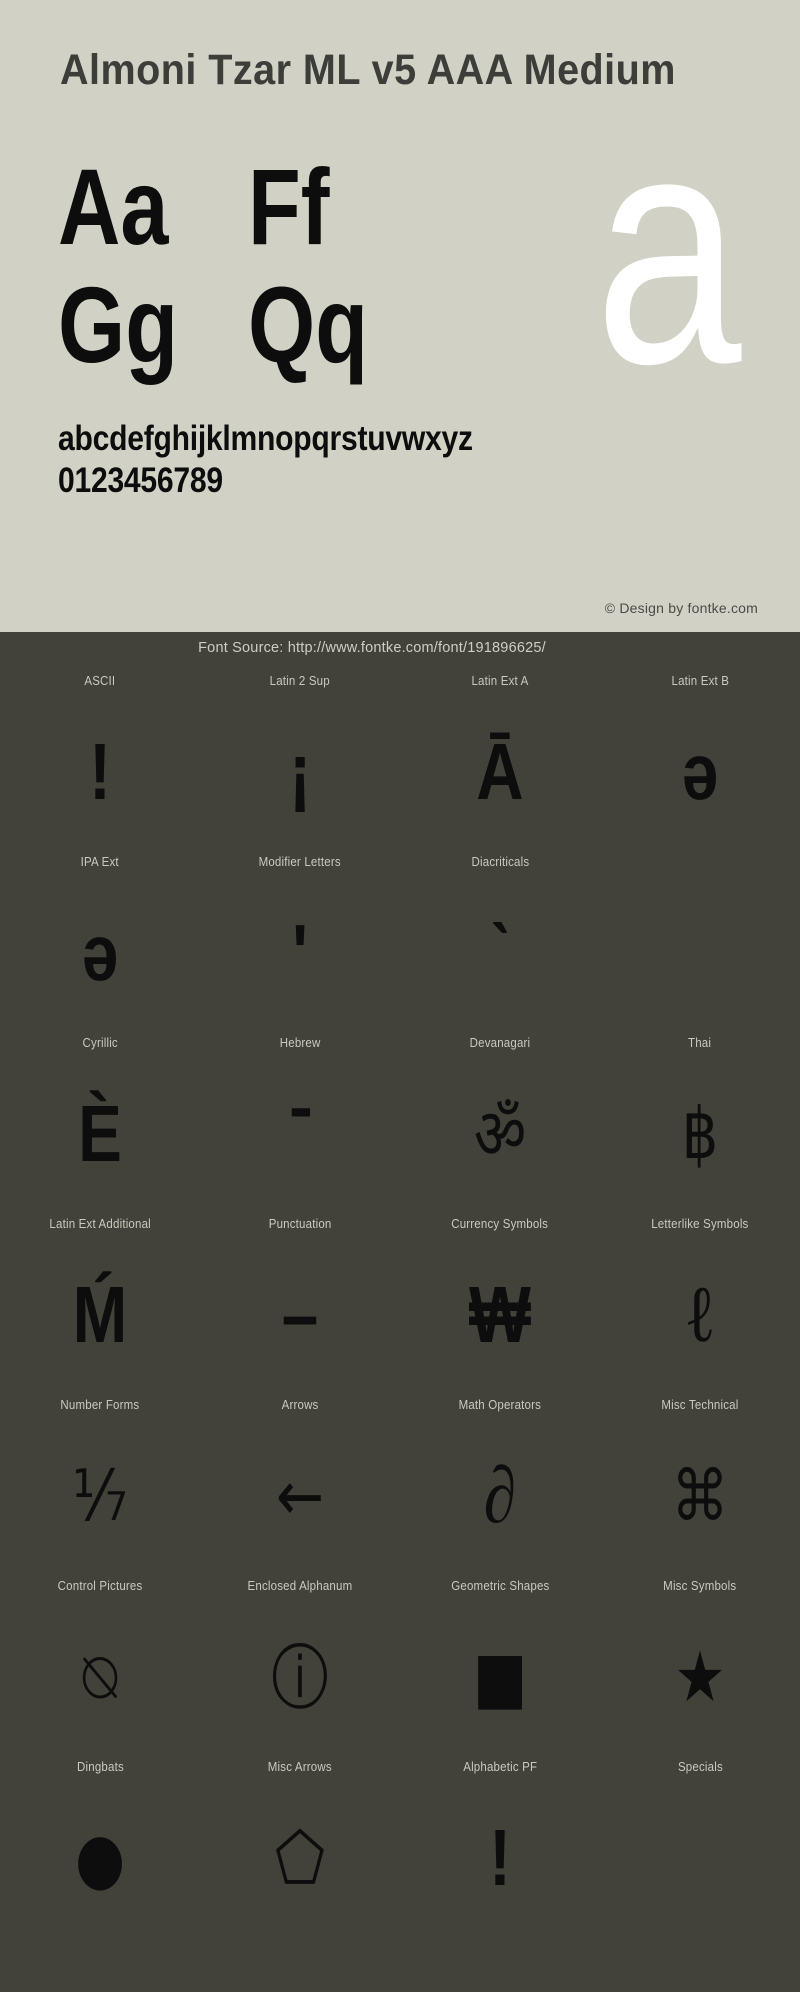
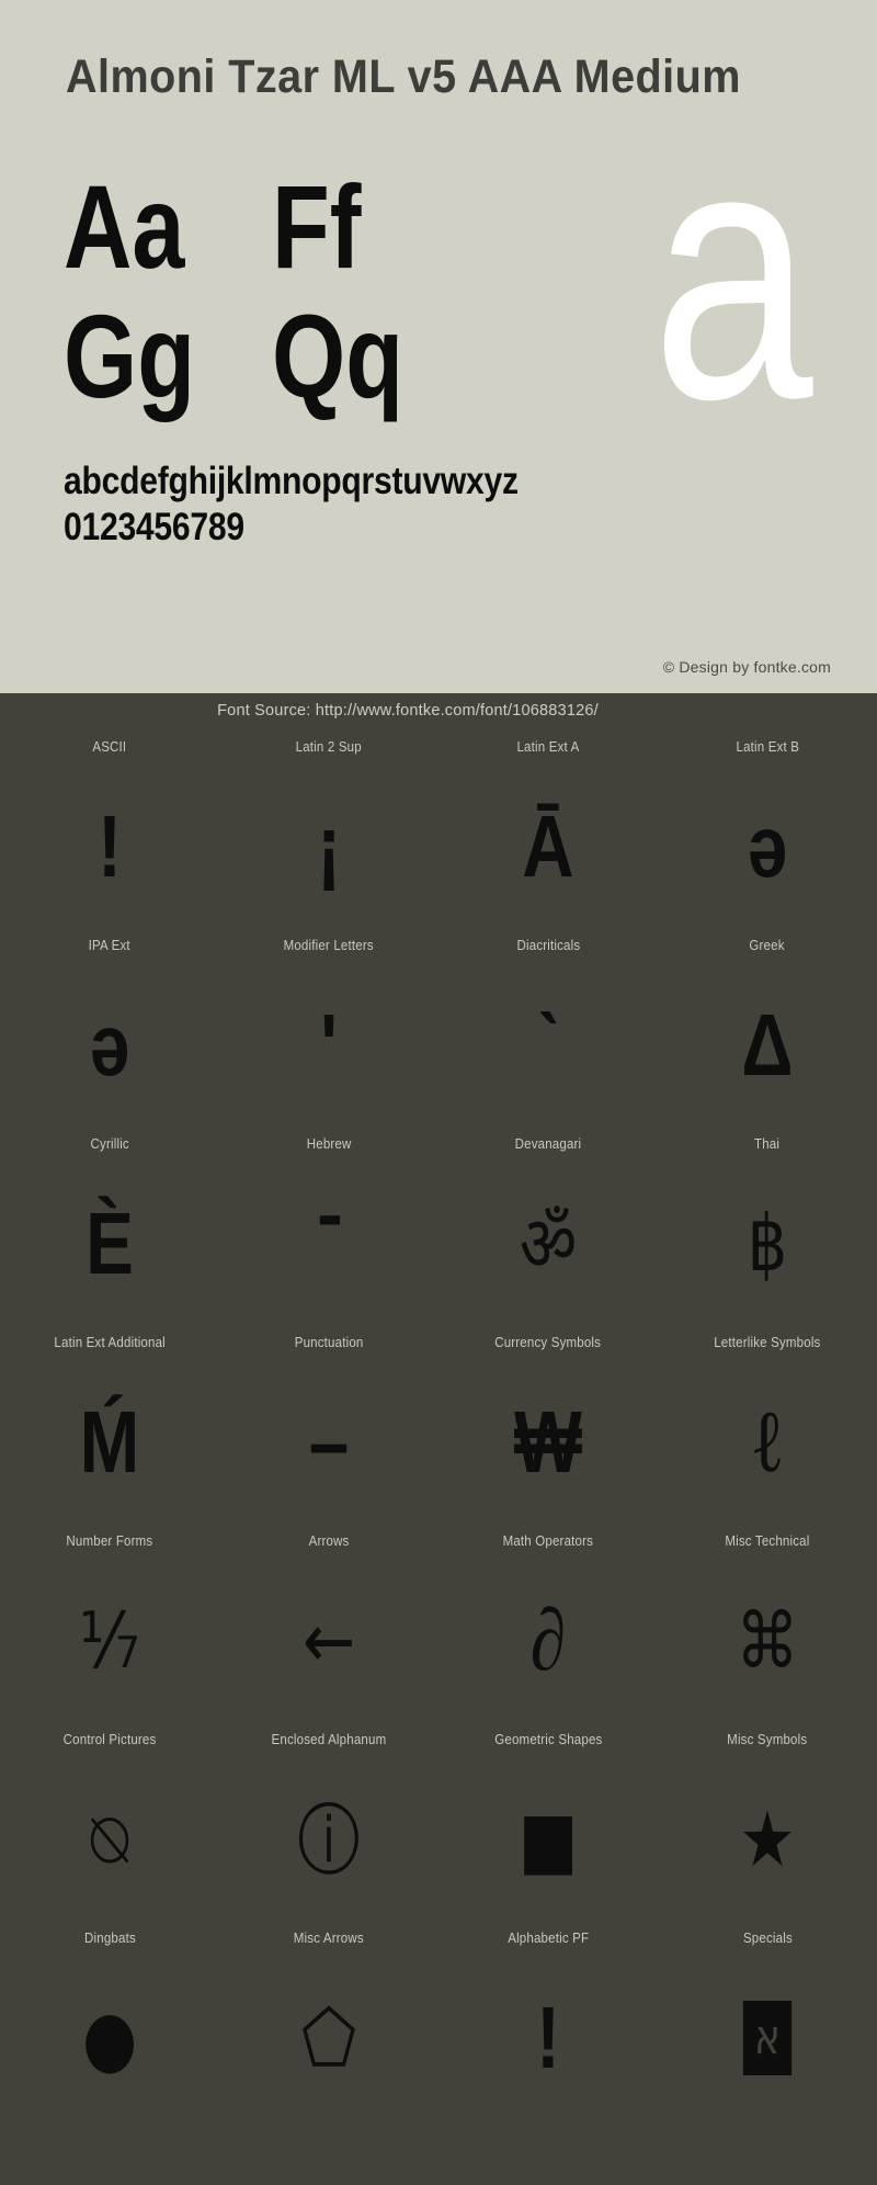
  a
  Almoni Tzar ML v5 AAA Medium
  Aa
  Ff
  Gg
  Qq
  abcdefghijklmnopqrstuvwxyz
  0123456789
  © Design by fontke.com
- Font Source: http://www.fontke.com/font/191896625/
+ Font Source: http://www.fontke.com/font/106883126/
  ASCII
  !
  Latin 2 Sup
  ¡
  Latin Ext A
  Ā
  Latin Ext B
  ə
  IPA Ext
  ə
  Modifier Letters
  ʹ
  Diacriticals
  ˋ
+ Greek
+ Δ
  Cyrillic
  Ѐ
  Hebrew
  ־
  Devanagari
  ॐ
  Thai
  ฿
  Latin Ext Additional
  Ḿ
  Punctuation
  –
  Currency Symbols
  ₩
  Letterlike Symbols
  ℓ
  Number Forms
  ⅐
  Arrows
  ←
  Math Operators
  ∂
  Misc Technical
  ⌘
  Control Pictures
  ⍉
  Enclosed Alphanum
  ⓘ
  Geometric Shapes
  ■
  Misc Symbols
  ★
  Dingbats
  ●
  Misc Arrows
  ⬠
  Alphabetic PF
  !
  Specials
+ א
